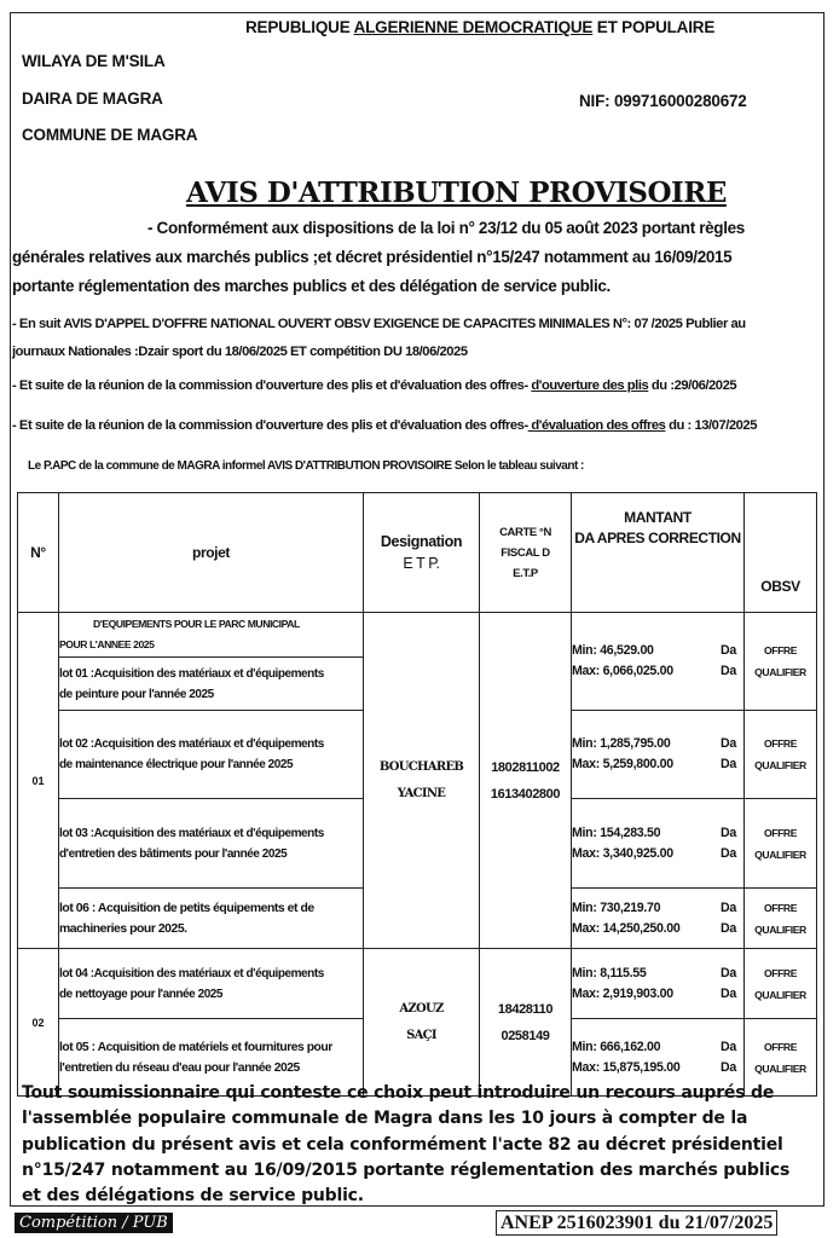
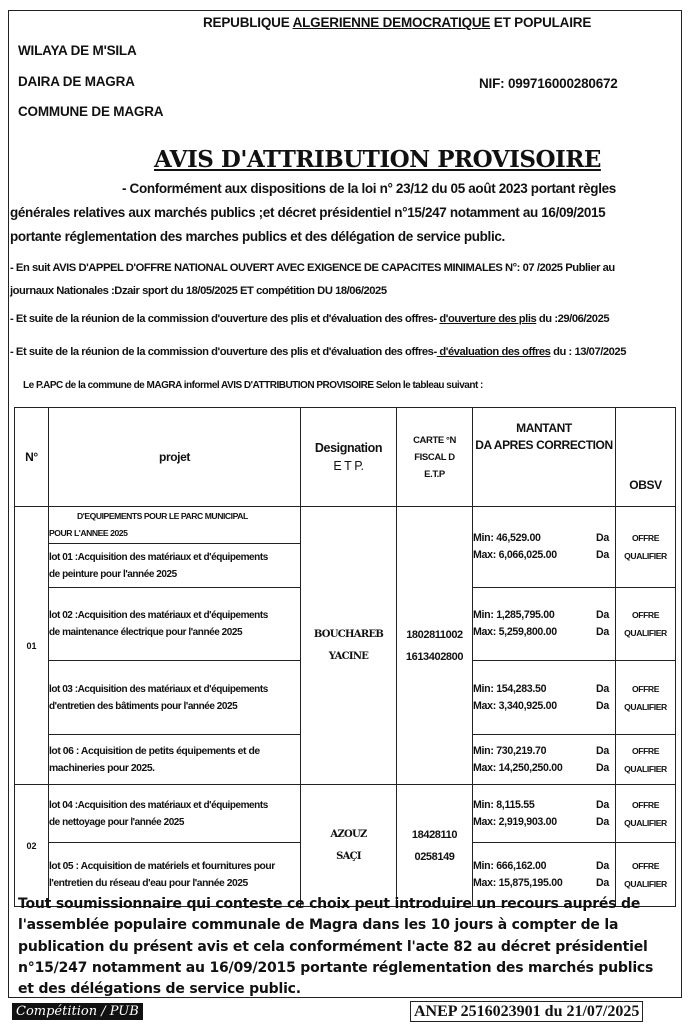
  REPUBLIQUE ALGERIENNE DEMOCRATIQUE ET POPULAIRE
  WILAYA DE M'SILA
  DAIRA DE MAGRA
  NIF: 099716000280672
  COMMUNE DE MAGRA
  AVIS D'ATTRIBUTION PROVISOIRE
  - Conformément aux dispositions de la loi n° 23/12 du 05 août 2023 portant règles
  générales relatives aux marchés publics ;et décret présidentiel n°15/247 notamment au 16/09/2015
  portante réglementation des marches publics et des délégation de service public.
- - En suit AVIS D'APPEL D'OFFRE NATIONAL OUVERT OBSV EXIGENCE DE CAPACITES MINIMALES N°: 07 /2025 Publier au
+ - En suit AVIS D'APPEL D'OFFRE NATIONAL OUVERT AVEC EXIGENCE DE CAPACITES MINIMALES N°: 07 /2025 Publier au
- journaux Nationales :Dzair sport du 18/06/2025 ET compétition DU 18/06/2025
+ journaux Nationales :Dzair sport du 18/05/2025 ET compétition DU 18/06/2025
  - Et suite de la réunion de la commission d'ouverture des plis et d'évaluation des offres- d'ouverture des plis du :29/06/2025
  - Et suite de la réunion de la commission d'ouverture des plis et d'évaluation des offres- d'évaluation des offres du : 13/07/2025
  Le P.APC de la commune de MAGRA informel AVIS D'ATTRIBUTION PROVISOIRE Selon le tableau suivant :
  N°	projet	Designation E T P.	CARTE °N FISCAL D E.T.P	MANTANT DA APRES CORRECTION	OBSV
  01	D'EQUIPEMENTS POUR LE PARC MUNICIPAL POUR L'ANNEE 2025	BOUCHAREB YACINE	1802811002 1613402800	Min: 46,529.00 Da Max: 6,066,025.00 Da	OFFRE QUALIFIER
  lot 01 :Acquisition des matériaux et d'équipements de peinture pour l'année 2025
  lot 02 :Acquisition des matériaux et d'équipements de maintenance électrique pour l'année 2025	Min: 1,285,795.00 Da Max: 5,259,800.00 Da	OFFRE QUALIFIER
  lot 03 :Acquisition des matériaux et d'équipements d'entretien des bâtiments pour l'année 2025	Min: 154,283.50 Da Max: 3,340,925.00 Da	OFFRE QUALIFIER
  lot 06 : Acquisition de petits équipements et de machineries pour 2025.	Min: 730,219.70 Da Max: 14,250,250.00 Da	OFFRE QUALIFIER
  02	lot 04 :Acquisition des matériaux et d'équipements de nettoyage pour l'année 2025	AZOUZ SAÇI	18428110 0258149	Min: 8,115.55 Da Max: 2,919,903.00 Da	OFFRE QUALIFIER
  lot 05 : Acquisition de matériels et fournitures pour l'entretien du réseau d'eau pour l'année 2025	Min: 666,162.00 Da Max: 15,875,195.00 Da	OFFRE QUALIFIER
  Tout soumissionnaire qui conteste ce choix peut introduire un recours auprés de l'assemblée populaire communale de Magra dans les 10 jours à compter de la publication du présent avis et cela conformément l'acte 82 au décret présidentiel n°15/247 notamment au 16/09/2015 portante réglementation des marchés publics et des délégations de service public.
  Compétition / PUB
  ANEP 2516023901 du 21/07/2025
